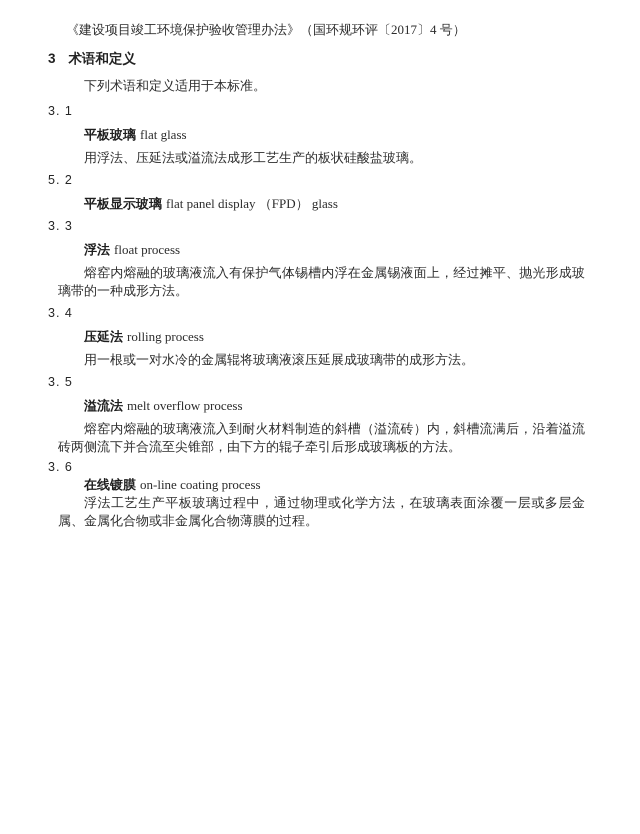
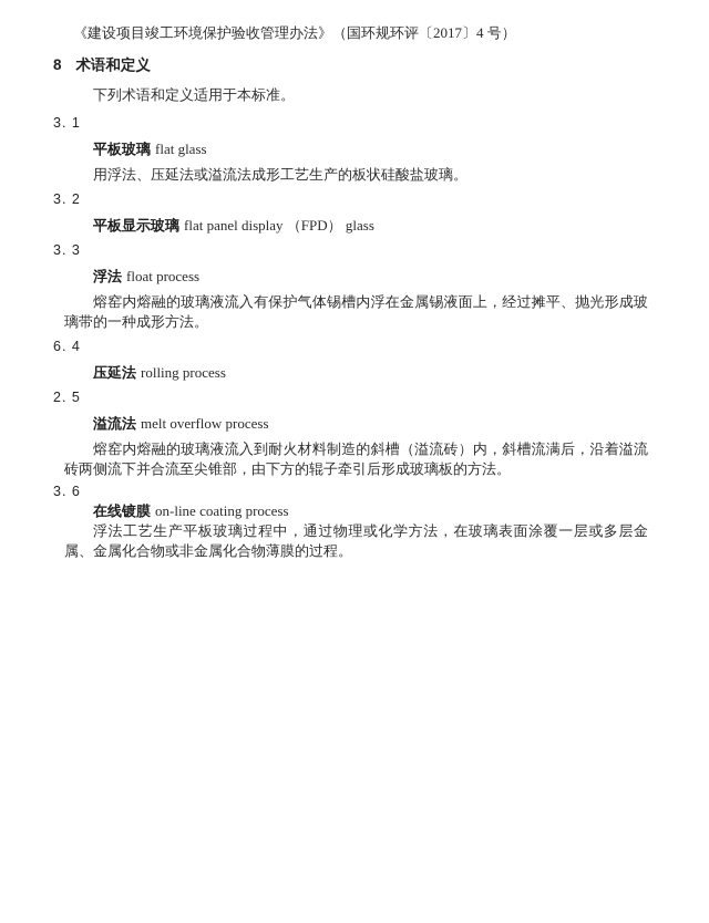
  《建设项目竣工环境保护验收管理办法》（国环规环评〔2017〕4 号）
- 3 术语和定义
+ 8 术语和定义
  下列术语和定义适用于本标准。
  3. 1
  平板玻璃 flat glass
  用浮法、压延法或溢流法成形工艺生产的板状硅酸盐玻璃。
- 5. 2
+ 3. 2
  平板显示玻璃 flat panel display （FPD） glass
  3. 3
  浮法 float process
  熔窑内熔融的玻璃液流入有保护气体锡槽内浮在金属锡液面上，经过摊平、抛光形成玻璃带的一种成形方法。
- 3. 4
+ 6. 4
  压延法 rolling process
- 用一根或一对水冷的金属辊将玻璃液滚压延展成玻璃带的成形方法。
- 3. 5
+ 2. 5
  溢流法 melt overflow process
  熔窑内熔融的玻璃液流入到耐火材料制造的斜槽（溢流砖）内，斜槽流满后，沿着溢流砖两侧流下并合流至尖锥部，由下方的辊子牵引后形成玻璃板的方法。
  3. 6
  在线镀膜 on-line coating process
  浮法工艺生产平板玻璃过程中，通过物理或化学方法，在玻璃表面涂覆一层或多层金属、金属化合物或非金属化合物薄膜的过程。
